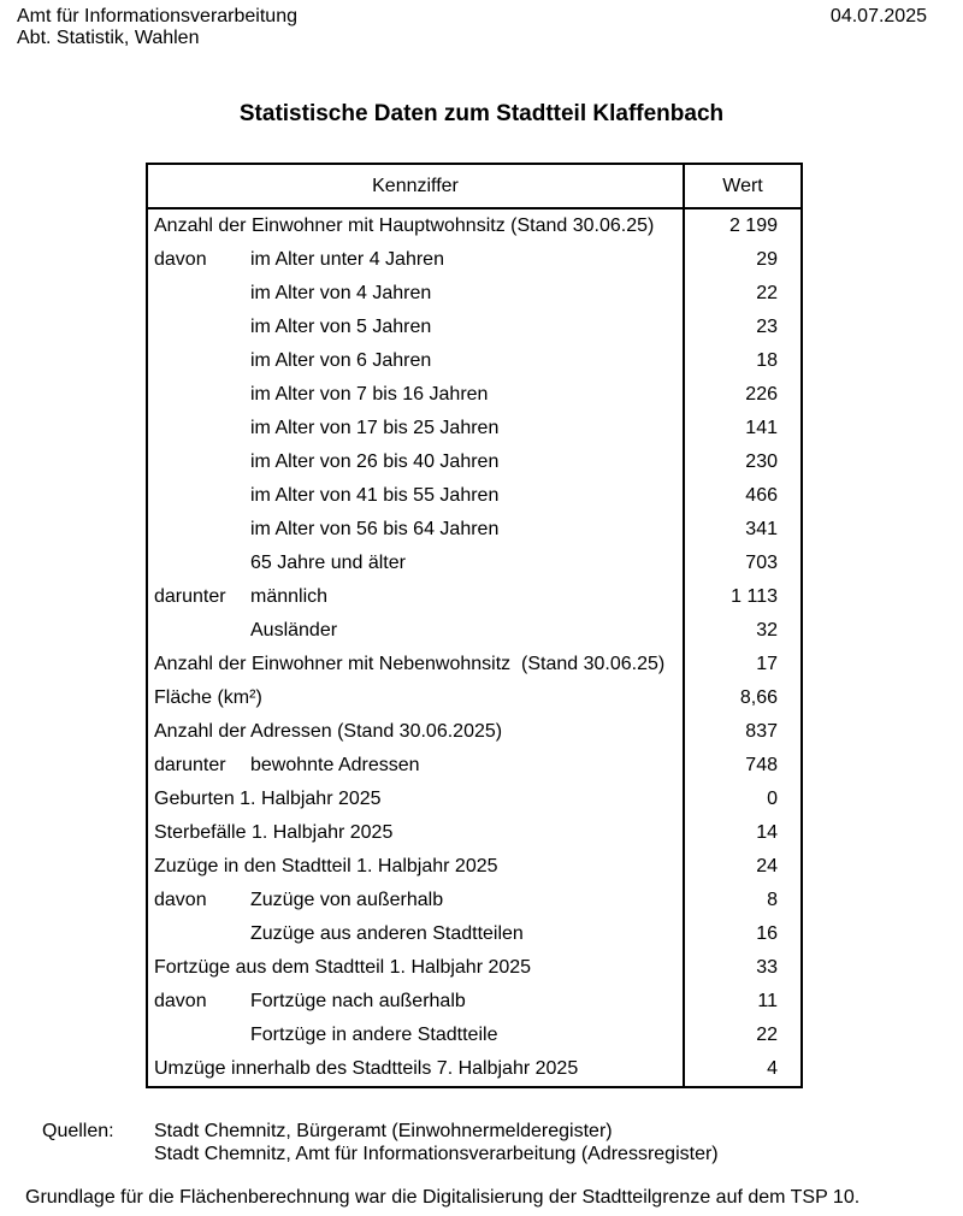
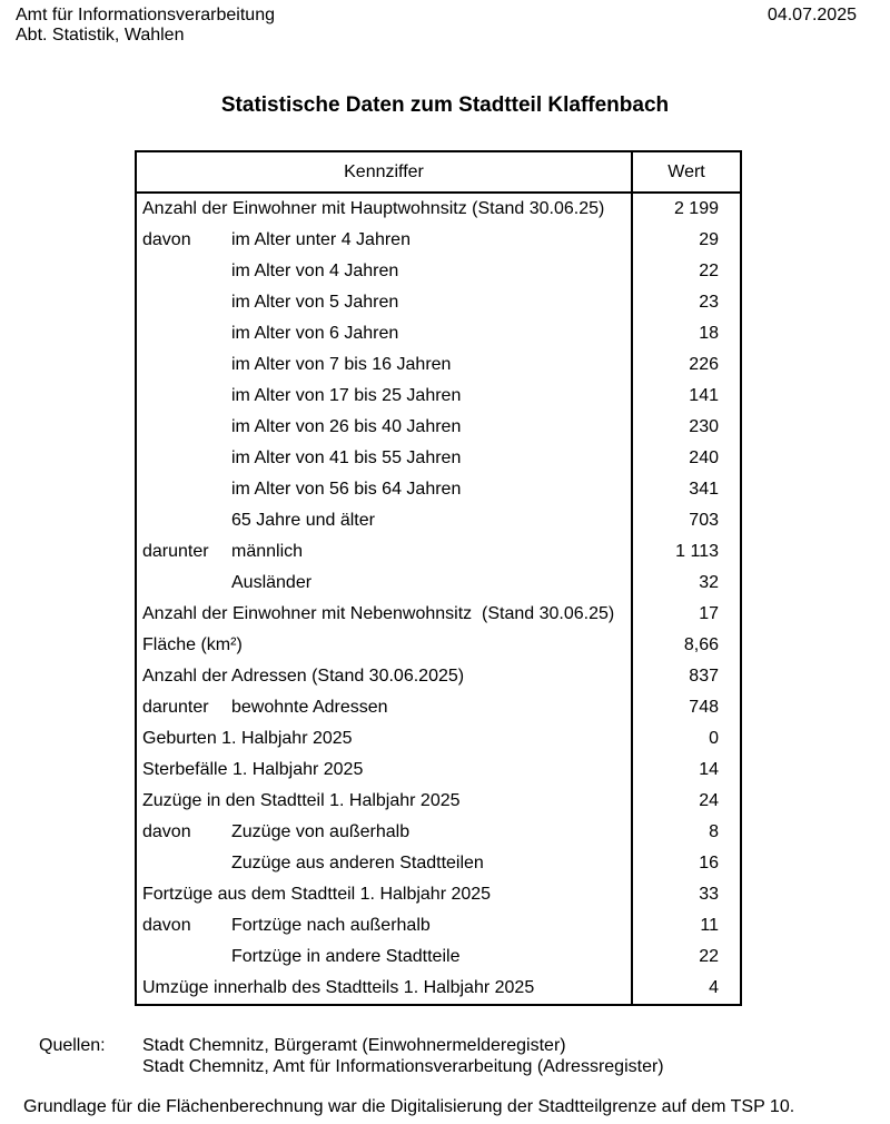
  Amt für Informationsverarbeitung
  Abt. Statistik, Wahlen
  04.07.2025
  Statistische Daten zum Stadtteil Klaffenbach
  Kennziffer
  Wert
  Anzahl der Einwohner mit Hauptwohnsitz (Stand 30.06.25)
  2 199
  davon
  im Alter unter 4 Jahren
  29
  im Alter von 4 Jahren
  22
  im Alter von 5 Jahren
  23
  im Alter von 6 Jahren
  18
  im Alter von 7 bis 16 Jahren
  226
  im Alter von 17 bis 25 Jahren
  141
  im Alter von 26 bis 40 Jahren
  230
  im Alter von 41 bis 55 Jahren
- 466
+ 240
  im Alter von 56 bis 64 Jahren
  341
  65 Jahre und älter
  703
  darunter
  männlich
  1 113
  Ausländer
  32
  Anzahl der Einwohner mit Nebenwohnsitz (Stand 30.06.25)
  17
  Fläche (km²)
  8,66
  Anzahl der Adressen (Stand 30.06.2025)
  837
  darunter
  bewohnte Adressen
  748
  Geburten 1. Halbjahr 2025
  0
  Sterbefälle 1. Halbjahr 2025
  14
  Zuzüge in den Stadtteil 1. Halbjahr 2025
  24
  davon
  Zuzüge von außerhalb
  8
  Zuzüge aus anderen Stadtteilen
  16
  Fortzüge aus dem Stadtteil 1. Halbjahr 2025
  33
  davon
  Fortzüge nach außerhalb
  11
  Fortzüge in andere Stadtteile
  22
- Umzüge innerhalb des Stadtteils 7. Halbjahr 2025
+ Umzüge innerhalb des Stadtteils 1. Halbjahr 2025
  4
  Quellen:
  Stadt Chemnitz, Bürgeramt (Einwohnermelderegister)
  Stadt Chemnitz, Amt für Informationsverarbeitung (Adressregister)
  Grundlage für die Flächenberechnung war die Digitalisierung der Stadtteilgrenze auf dem TSP 10.
